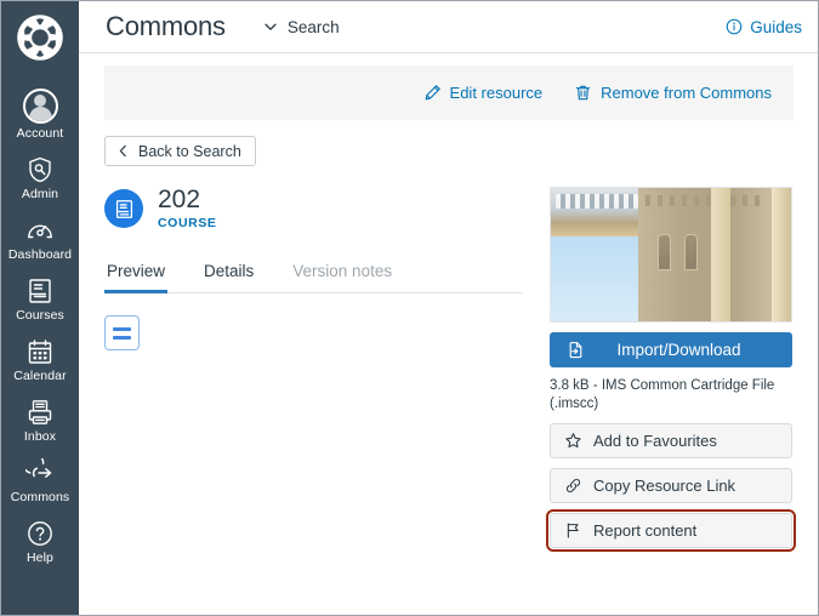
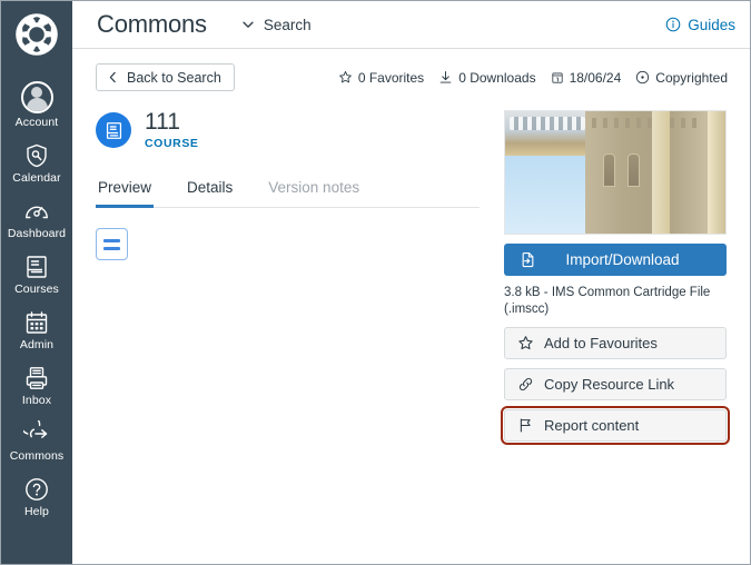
  Account
- Admin
+ Calendar
  Dashboard
  Courses
- Calendar
+ Admin
  Inbox
  Commons
  Help
  Commons
  Search
  Guides
- Edit resource
- Remove from Commons
  Back to Search
+ 0 Favorites
+ 0 Downloads
+ 18/06/24
+ Copyrighted
- 202
+ 111
  COURSE
  Preview
  Details
  Version notes
  Import/Download
  3.8 kB - IMS Common Cartridge File (.imscc)
  Add to Favourites
  Copy Resource Link
  Report content
